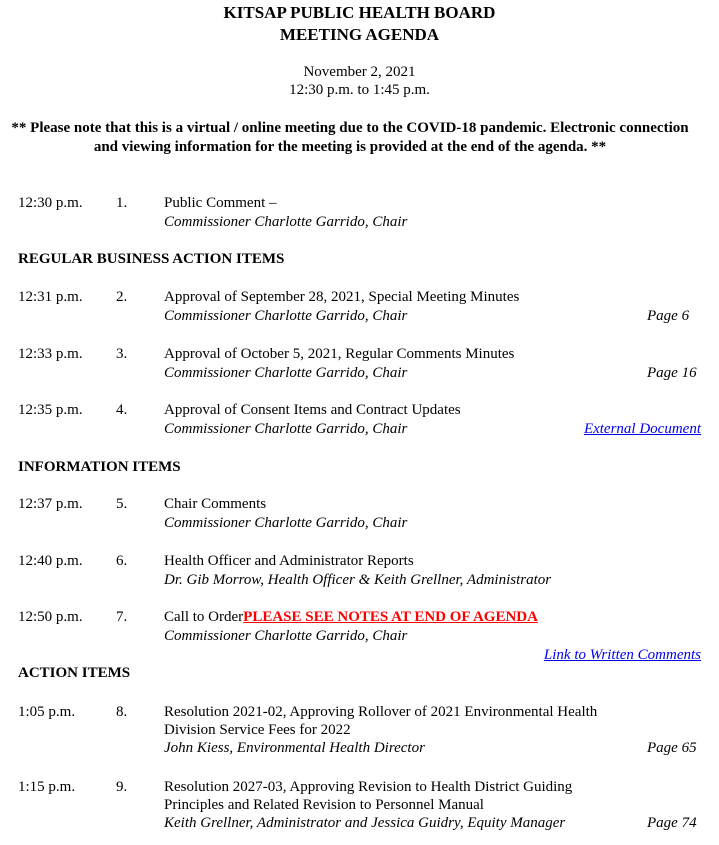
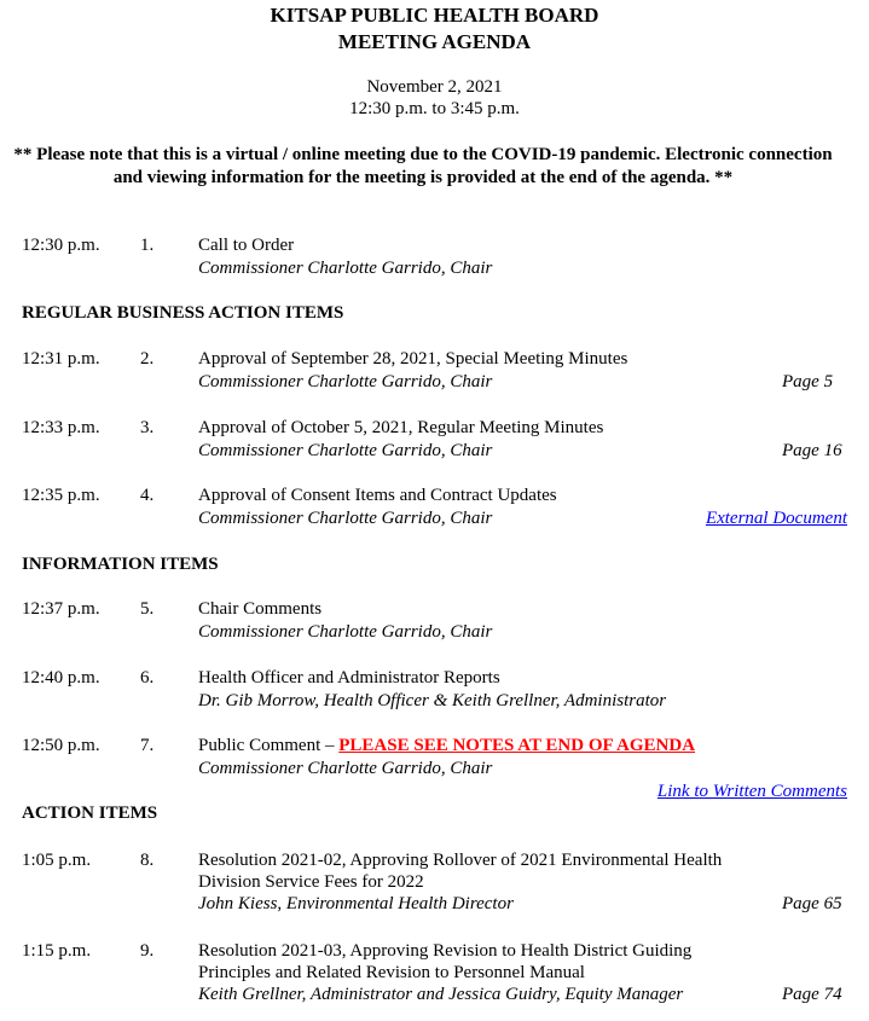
  KITSAP PUBLIC HEALTH BOARD
  MEETING AGENDA
  November 2, 2021
- 12:30 p.m. to 1:45 p.m.
+ 12:30 p.m. to 3:45 p.m.
- ** Please note that this is a virtual / online meeting due to the COVID-18 pandemic. Electronic connection and viewing information for the meeting is provided at the end of the agenda. **
+ ** Please note that this is a virtual / online meeting due to the COVID-19 pandemic. Electronic connection and viewing information for the meeting is provided at the end of the agenda. **
  12:30 p.m.
  1.
- Public Comment –
+ Call to Order
  Commissioner Charlotte Garrido, Chair
  REGULAR BUSINESS ACTION ITEMS
  12:31 p.m.
  2.
  Approval of September 28, 2021, Special Meeting Minutes
  Commissioner Charlotte Garrido, Chair
- Page 6
+ Page 5
  12:33 p.m.
  3.
- Approval of October 5, 2021, Regular Comments Minutes
+ Approval of October 5, 2021, Regular Meeting Minutes
  Commissioner Charlotte Garrido, Chair
  Page 16
  12:35 p.m.
  4.
  Approval of Consent Items and Contract Updates
  Commissioner Charlotte Garrido, Chair
  External Document
  INFORMATION ITEMS
  12:37 p.m.
  5.
  Chair Comments
  Commissioner Charlotte Garrido, Chair
  12:40 p.m.
  6.
  Health Officer and Administrator Reports
  Dr. Gib Morrow, Health Officer & Keith Grellner, Administrator
  12:50 p.m.
  7.
- Call to OrderPLEASE SEE NOTES AT END OF AGENDA
+ Public Comment – PLEASE SEE NOTES AT END OF AGENDA
  Commissioner Charlotte Garrido, Chair
  Link to Written Comments
  ACTION ITEMS
  1:05 p.m.
  8.
  Resolution 2021-02, Approving Rollover of 2021 Environmental Health
  Division Service Fees for 2022
  John Kiess, Environmental Health Director
  Page 65
  1:15 p.m.
  9.
- Resolution 2027-03, Approving Revision to Health District Guiding
+ Resolution 2021-03, Approving Revision to Health District Guiding
  Principles and Related Revision to Personnel Manual
  Keith Grellner, Administrator and Jessica Guidry, Equity Manager
  Page 74
